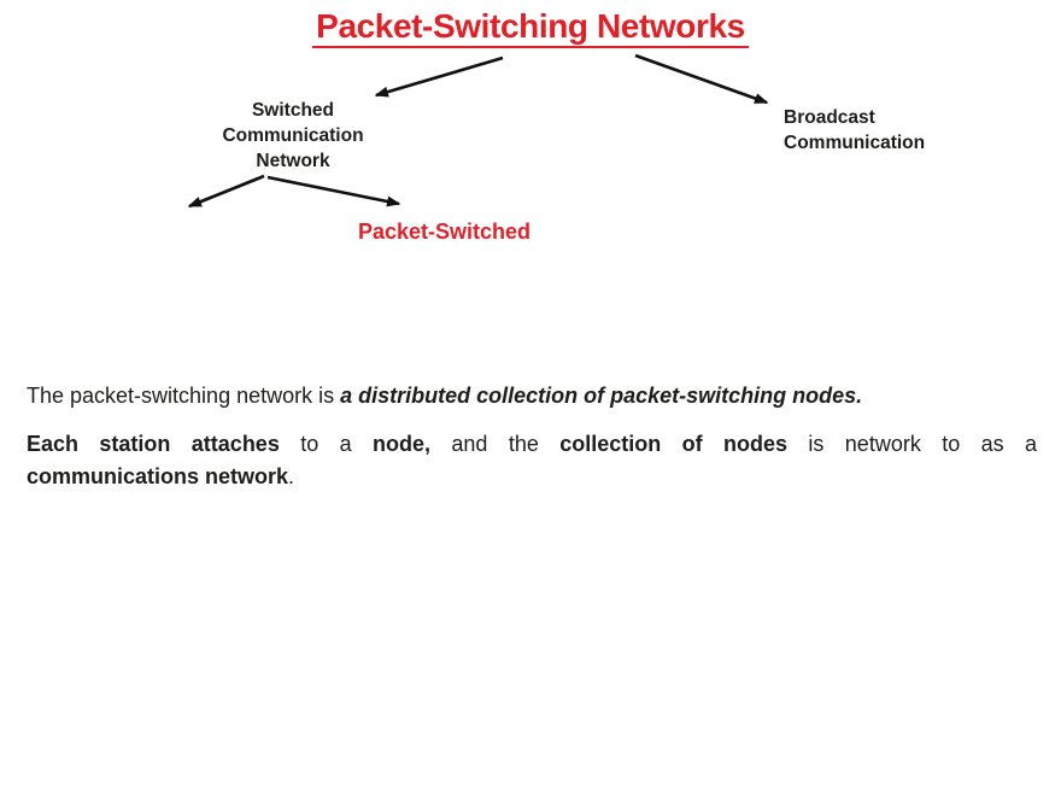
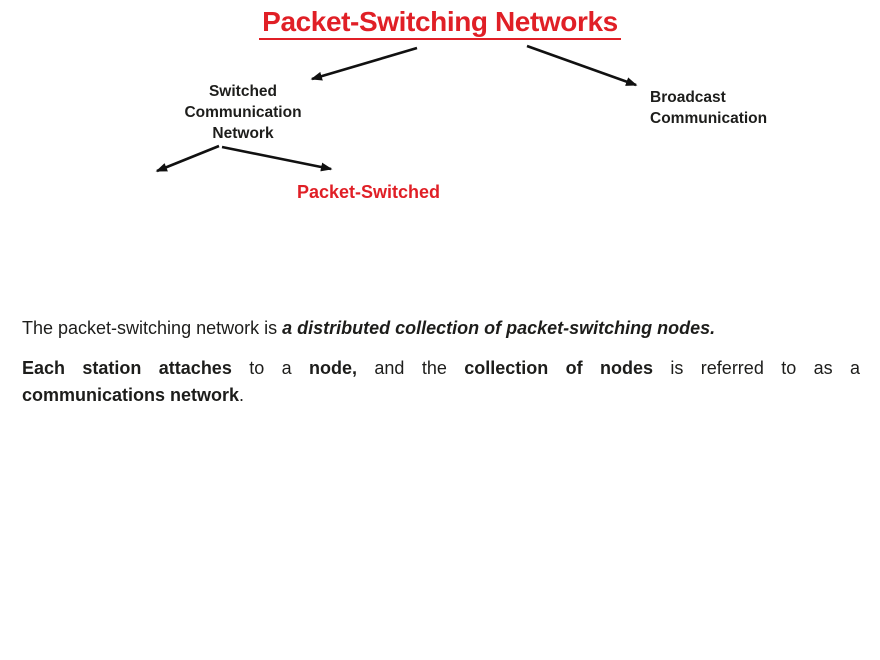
  Packet-Switching Networks
  Switched
  Communication
  Network
  Broadcast
  Communication
  Packet-Switched
  The packet-switching network is a distributed collection of packet-switching nodes.
- Each station attaches to a node, and the collection of nodes is network to as a
+ Each station attaches to a node, and the collection of nodes is referred to as a
  communications network.
